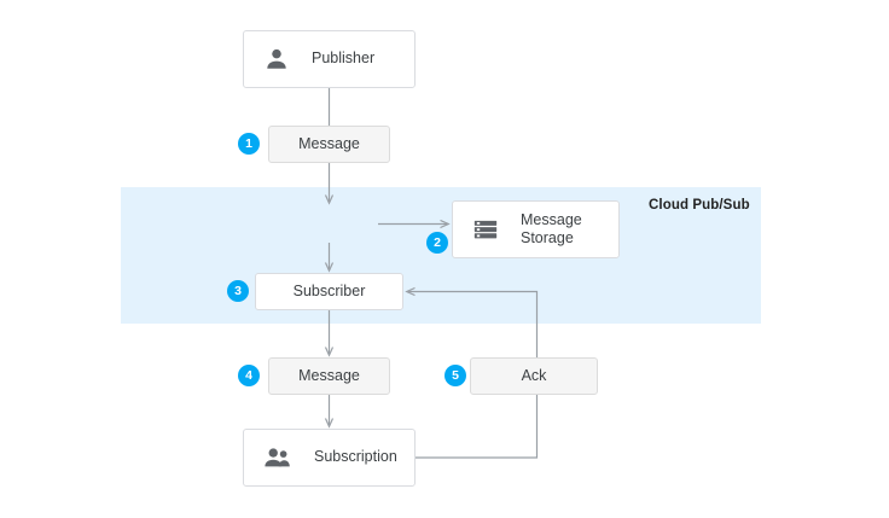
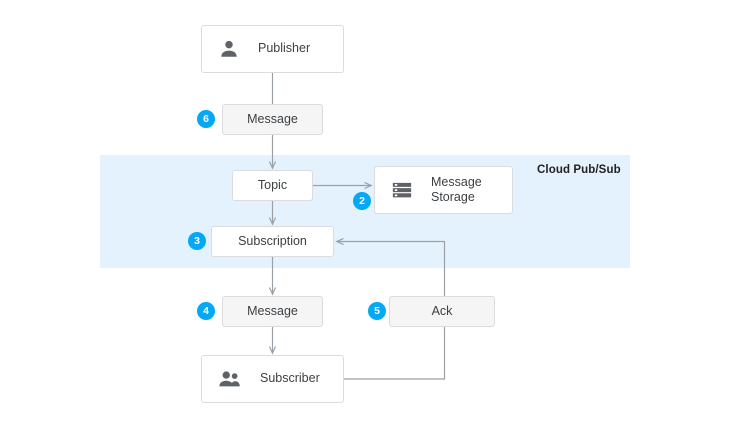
  Cloud Pub/Sub
  Publisher
  Message
+ Topic
  Message
  Storage
- Subscriber
+ Subscription
  Message
  Ack
- Subscription
+ Subscriber
- 1
+ 6
  2
  3
  4
  5
